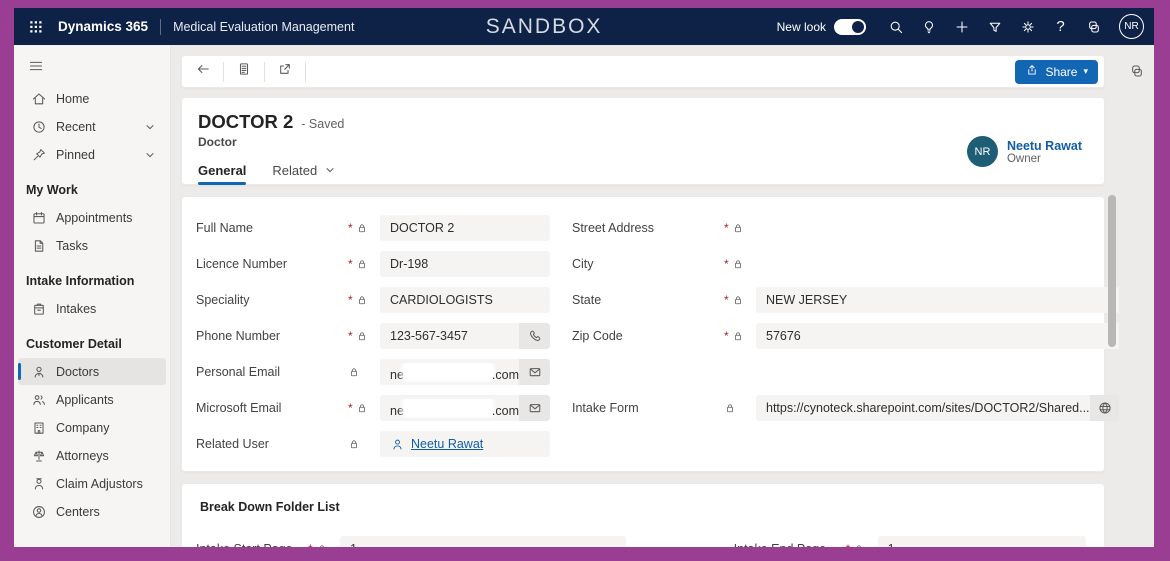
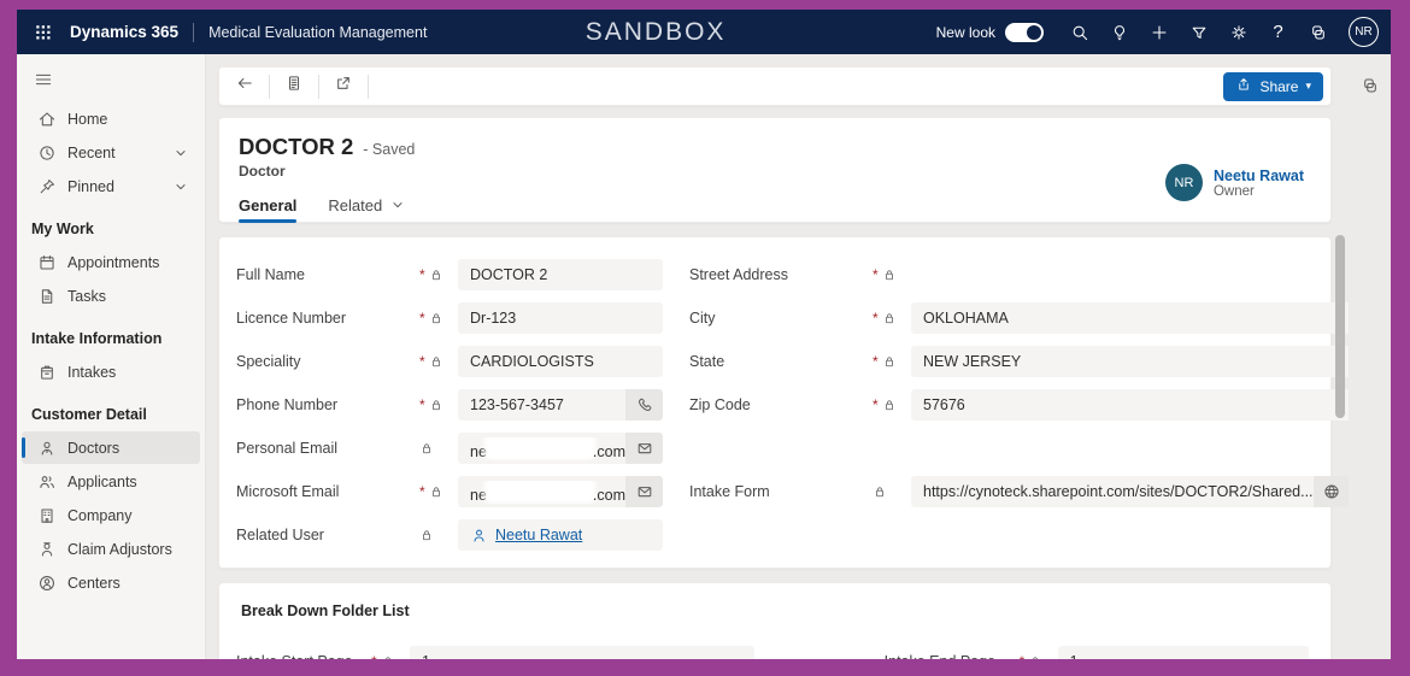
  Dynamics 365
  Medical Evaluation Management
  SANDBOX
  New look
  ?
  NR
  Home
  Recent
  Pinned
  My Work
  Appointments
  Tasks
  Intake Information
  Intakes
  Customer Detail
  Doctors
  Applicants
  Company
- Attorneys
  Claim Adjustors
  Centers
  Share
  ▾
  DOCTOR 2
  - Saved
  Doctor
  General
  Related
  NR
  Neetu Rawat
  Owner
  Full Name
  *
  DOCTOR 2
  Licence Number
  *
- Dr-198
+ Dr-123
  Speciality
  *
  CARDIOLOGISTS
  Phone Number
  *
  123-567-3457
  Personal Email
  ne .com
  Microsoft Email
  *
  ne .com
  Related User
  Neetu Rawat
  Street Address
  *
  City
  *
+ OKLOHAMA
  State
  *
  NEW JERSEY
  Zip Code
  *
  57676
  Intake Form
  https://cynoteck.sharepoint.com/sites/DOCTOR2/Shared...
  Break Down Folder List
